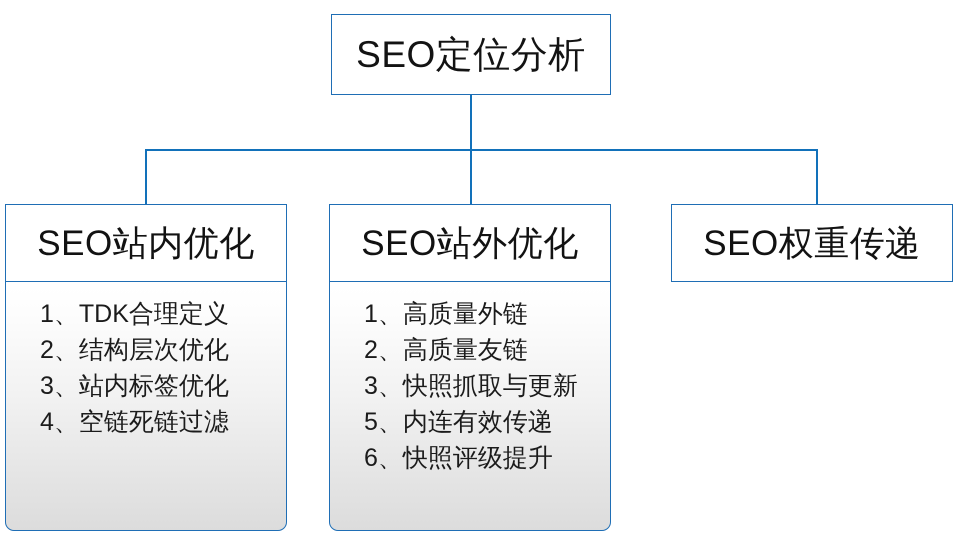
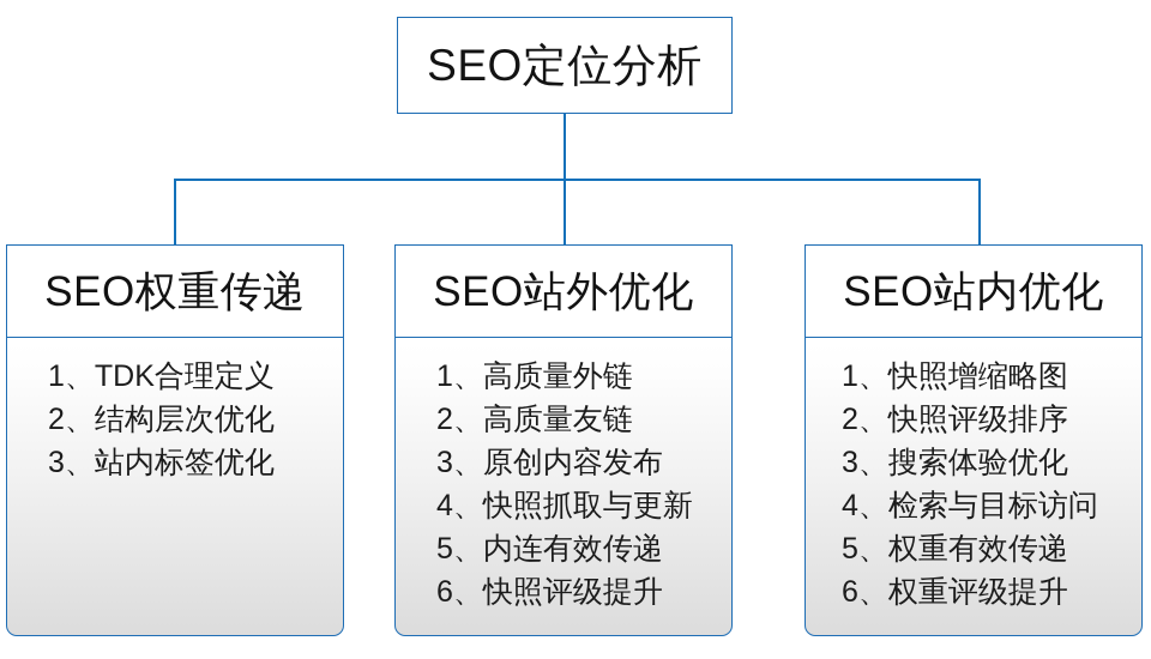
  SEO定位分析
- SEO站内优化
+ SEO权重传递
  1、TDK合理定义
  2、结构层次优化
  3、站内标签优化
- 4、空链死链过滤
  SEO站外优化
  1、高质量外链
  2、高质量友链
+ 3、原创内容发布
- 3、快照抓取与更新
+ 4、快照抓取与更新
  5、内连有效传递
  6、快照评级提升
- SEO权重传递
+ SEO站内优化
+ 1、快照增缩略图
+ 2、快照评级排序
+ 3、搜索体验优化
+ 4、检索与目标访问
+ 5、权重有效传递
+ 6、权重评级提升
